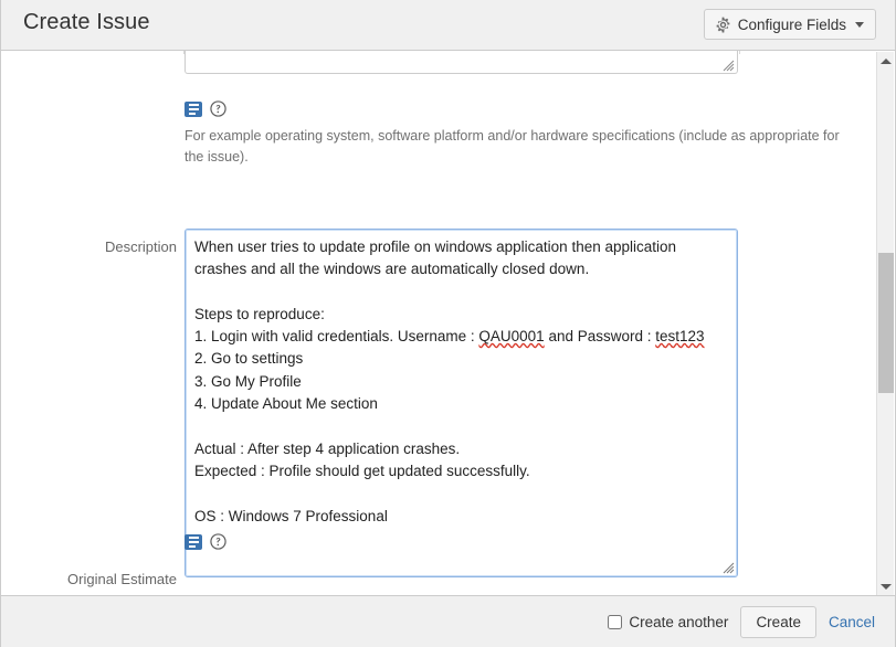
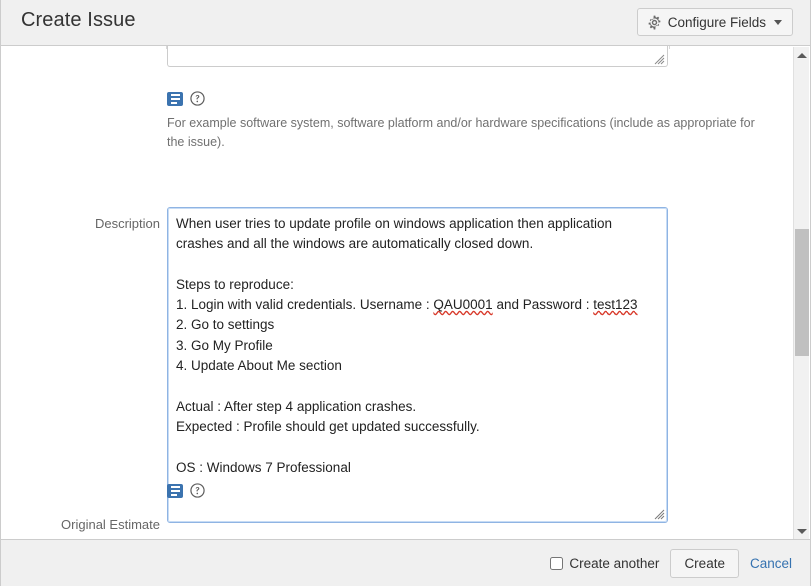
  Create Issue
  Configure Fields
- For example operating system, software platform and/or hardware specifications (include as appropriate for the issue).
+ For example software system, software platform and/or hardware specifications (include as appropriate for the issue).
  Description
  When user tries to update profile on windows application then application
  crashes and all the windows are automatically closed down.
  Steps to reproduce:
  1. Login with valid credentials. Username : QAU0001 and Password : test123
  2. Go to settings
  3. Go My Profile
  4. Update About Me section
  Actual : After step 4 application crashes.
  Expected : Profile should get updated successfully.
  OS : Windows 7 Professional
  Original Estimate
  Create another
  Create
  Cancel
